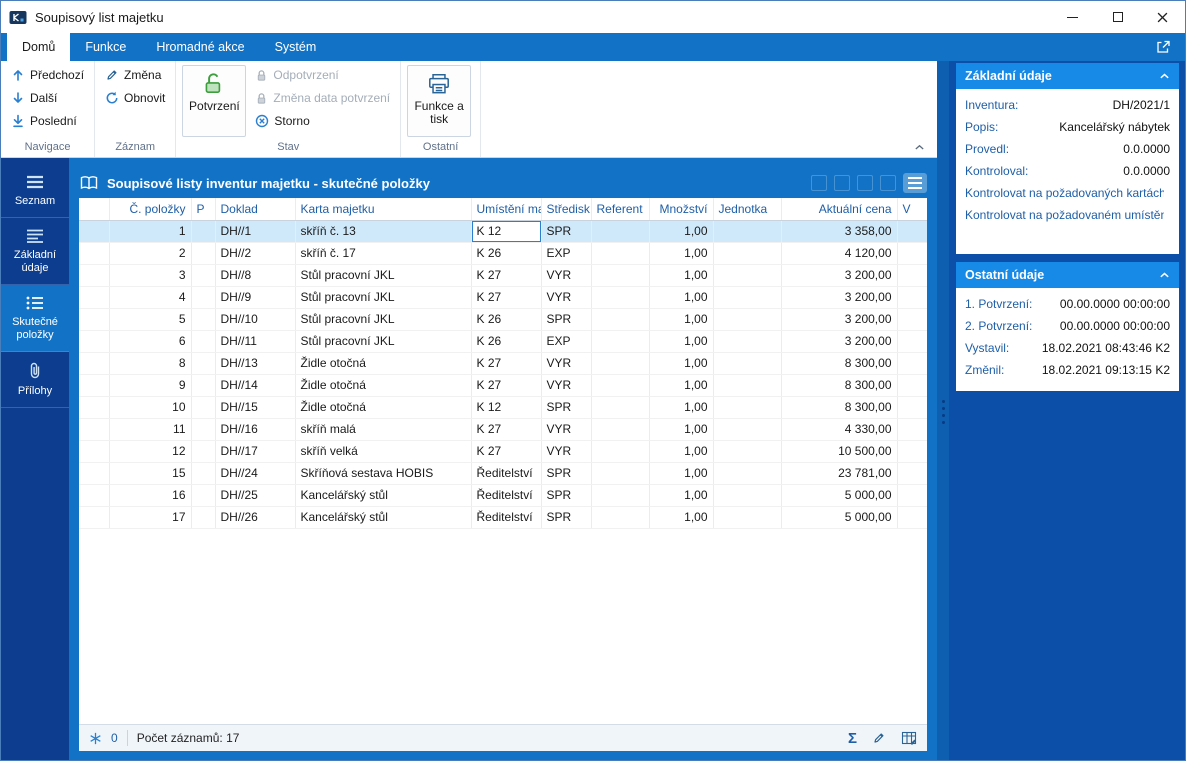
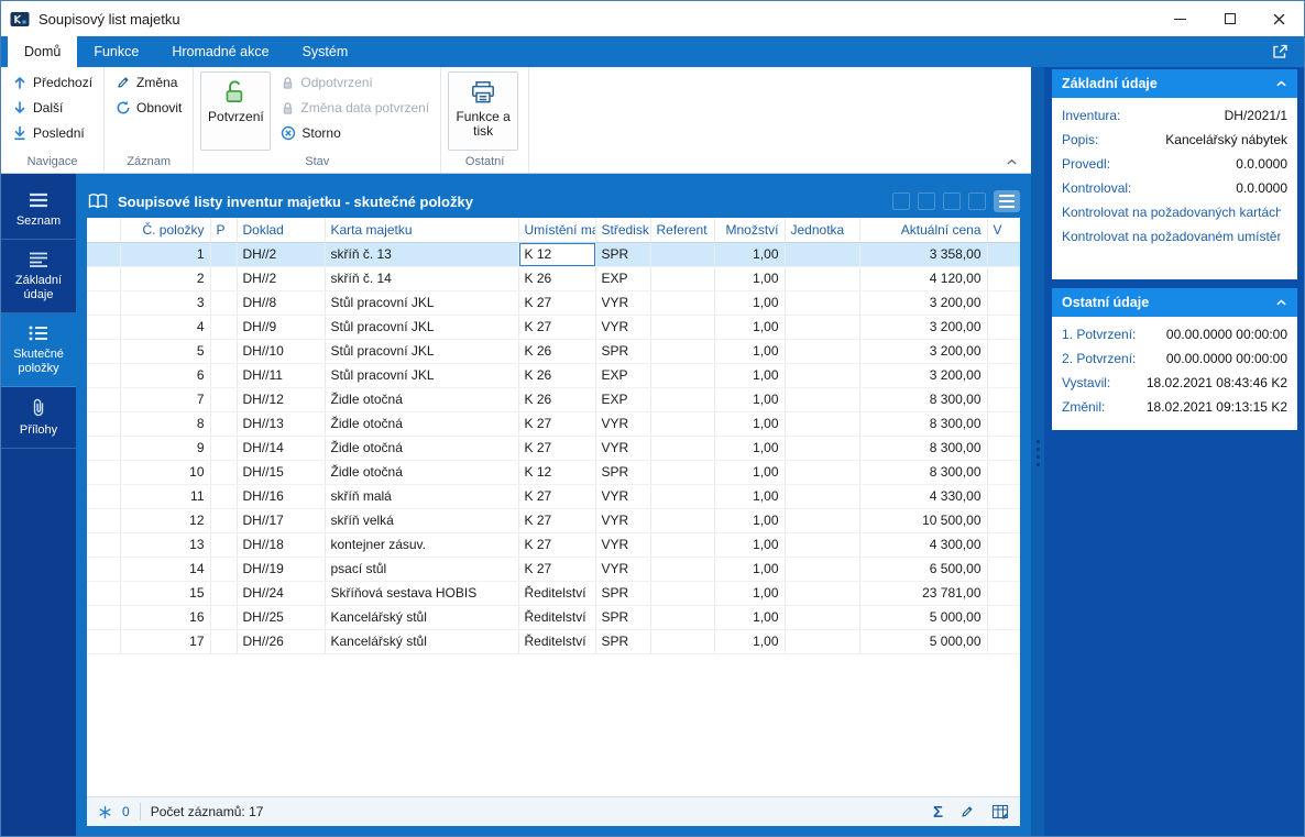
  Soupisový list majetku
  Domů
  Funkce
  Hromadné akce
  Systém
  Předchozí
  Další
  Poslední
  Navigace
  Změna
  Obnovit
  Záznam
  Potvrzení
  Odpotvrzení
  Změna data potvrzení
  Storno
  Stav
  Funkce a tisk
  Ostatní
  Seznam
  Základní údaje
  Skutečné položky
  Přílohy
  Soupisové listy inventur majetku - skutečné položky
  	Č. položky	P	Doklad	Karta majetku	Umístění m	Středisk	Referent	Množství	Jednotka	Aktuální cena	V
- 	1		DH//1	skříň č. 13	K 12	SPR		1,00		3 358,00
+ 	1		DH//2	skříň č. 13	K 12	SPR		1,00		3 358,00
- 	2		DH//2	skříň č. 17	K 26	EXP		1,00		4 120,00
+ 	2		DH//2	skříň č. 14	K 26	EXP		1,00		4 120,00
  	3		DH//8	Stůl pracovní JKL	K 27	VYR		1,00		3 200,00
  	4		DH//9	Stůl pracovní JKL	K 27	VYR		1,00		3 200,00
  	5		DH//10	Stůl pracovní JKL	K 26	SPR		1,00		3 200,00
  	6		DH//11	Stůl pracovní JKL	K 26	EXP		1,00		3 200,00
+ 	7		DH//12	Židle otočná	K 26	EXP		1,00		8 300,00
  	8		DH//13	Židle otočná	K 27	VYR		1,00		8 300,00
  	9		DH//14	Židle otočná	K 27	VYR		1,00		8 300,00
  	10		DH//15	Židle otočná	K 12	SPR		1,00		8 300,00
  	11		DH//16	skříň malá	K 27	VYR		1,00		4 330,00
  	12		DH//17	skříň velká	K 27	VYR		1,00		10 500,00
+ 	13		DH//18	kontejner zásuv.	K 27	VYR		1,00		4 300,00
+ 	14		DH//19	psací stůl	K 27	VYR		1,00		6 500,00
  	15		DH//24	Skříňová sestava HOBIS	Ředitelství	SPR		1,00		23 781,00
  	16		DH//25	Kancelářský stůl	Ředitelství	SPR		1,00		5 000,00
  	17		DH//26	Kancelářský stůl	Ředitelství	SPR		1,00		5 000,00
  0
  Počet záznamů: 17
  Σ
  Základní údaje
  Inventura:
  DH/2021/1
  Popis:
  Kancelářský nábytek
  Provedl:
  0.0.0000
  Kontroloval:
  0.0.0000
  Kontrolovat na požadovaných kartách
  Kontrolovat na požadovaném umístěn
  Ostatní údaje
  1. Potvrzení:
  00.00.0000 00:00:00
  2. Potvrzení:
  00.00.0000 00:00:00
  Vystavil:
  18.02.2021 08:43:46 K2
  Změnil:
  18.02.2021 09:13:15 K2
